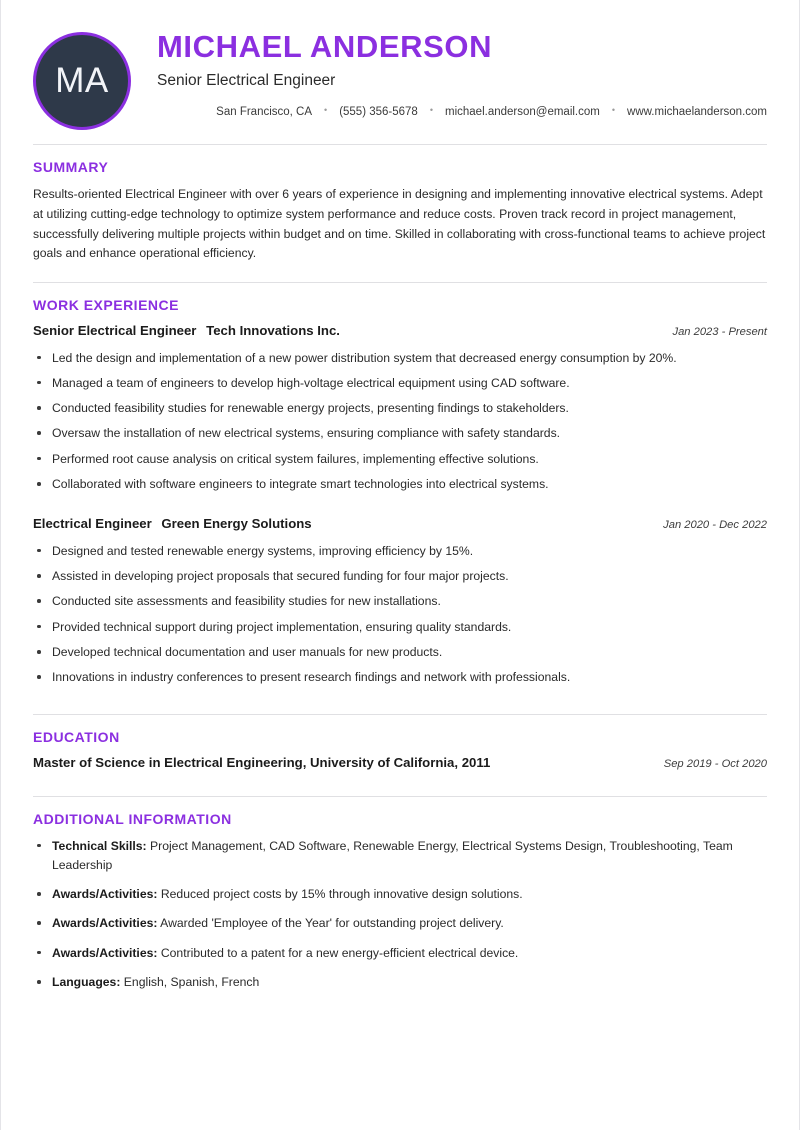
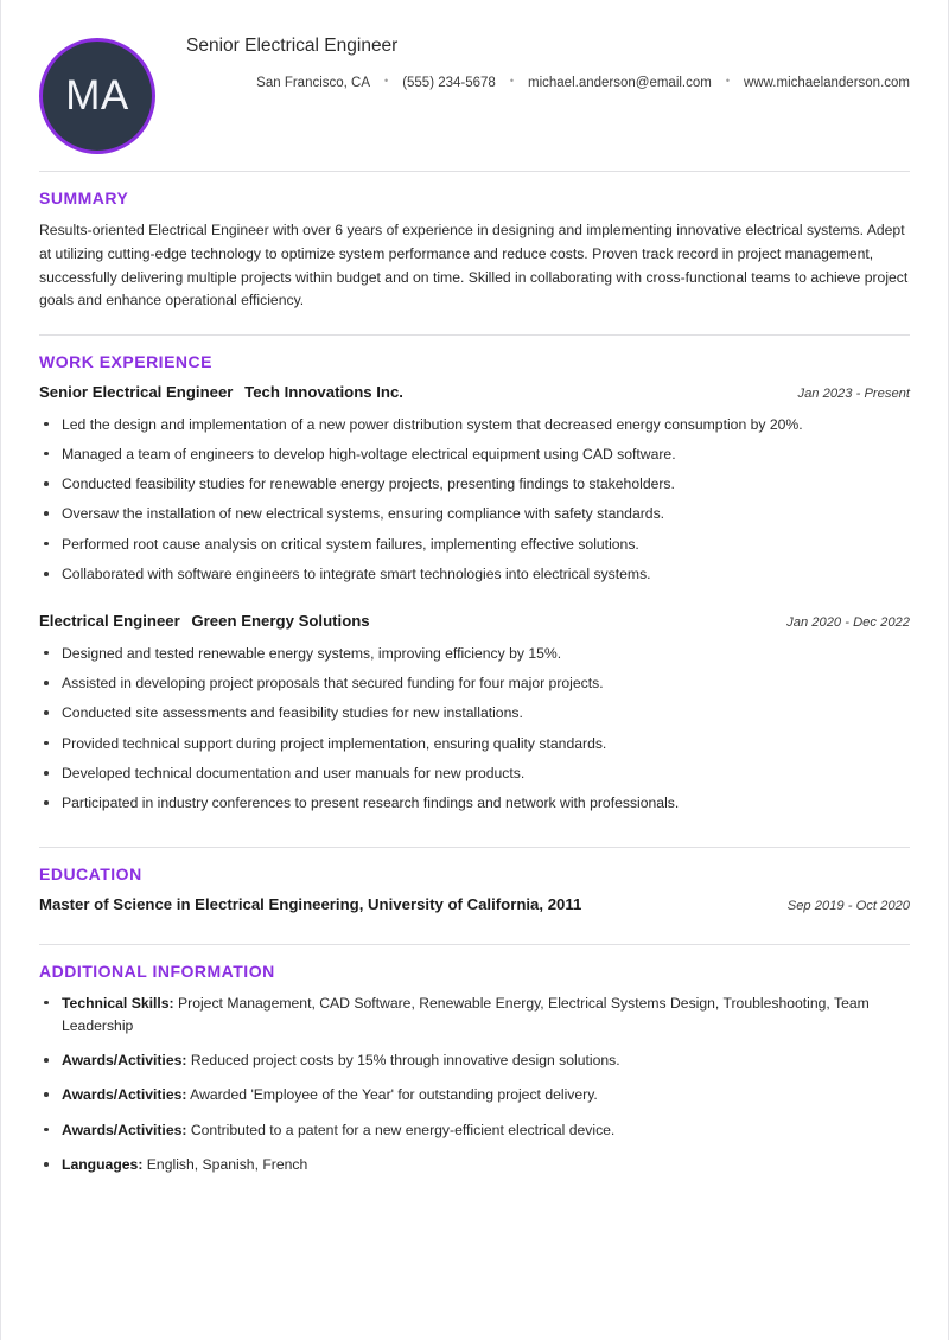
  MA
- MICHAEL ANDERSON
  Senior Electrical Engineer
  San Francisco, CA
  •
- (555) 356-5678
+ (555) 234-5678
  •
  michael.anderson@email.com
  •
  www.michaelanderson.com
  SUMMARY
  Results-oriented Electrical Engineer with over 6 years of experience in designing and implementing innovative electrical systems. Adept at utilizing cutting-edge technology to optimize system performance and reduce costs. Proven track record in project management, successfully delivering multiple projects within budget and on time. Skilled in collaborating with cross-functional teams to achieve project goals and enhance operational efficiency.
  WORK EXPERIENCE
  Senior Electrical Engineer Tech Innovations Inc.
  Jan 2023 - Present
  Led the design and implementation of a new power distribution system that decreased energy consumption by 20%.
  Managed a team of engineers to develop high-voltage electrical equipment using CAD software.
  Conducted feasibility studies for renewable energy projects, presenting findings to stakeholders.
  Oversaw the installation of new electrical systems, ensuring compliance with safety standards.
  Performed root cause analysis on critical system failures, implementing effective solutions.
  Collaborated with software engineers to integrate smart technologies into electrical systems.
  Electrical Engineer Green Energy Solutions
  Jan 2020 - Dec 2022
  Designed and tested renewable energy systems, improving efficiency by 15%.
  Assisted in developing project proposals that secured funding for four major projects.
  Conducted site assessments and feasibility studies for new installations.
  Provided technical support during project implementation, ensuring quality standards.
  Developed technical documentation and user manuals for new products.
- Innovations in industry conferences to present research findings and network with professionals.
+ Participated in industry conferences to present research findings and network with professionals.
  EDUCATION
  Master of Science in Electrical Engineering, University of California, 2011
  Sep 2019 - Oct 2020
  ADDITIONAL INFORMATION
  Technical Skills: Project Management, CAD Software, Renewable Energy, Electrical Systems Design, Troubleshooting, Team Leadership
  Awards/Activities: Reduced project costs by 15% through innovative design solutions.
  Awards/Activities: Awarded 'Employee of the Year' for outstanding project delivery.
  Awards/Activities: Contributed to a patent for a new energy-efficient electrical device.
  Languages: English, Spanish, French
